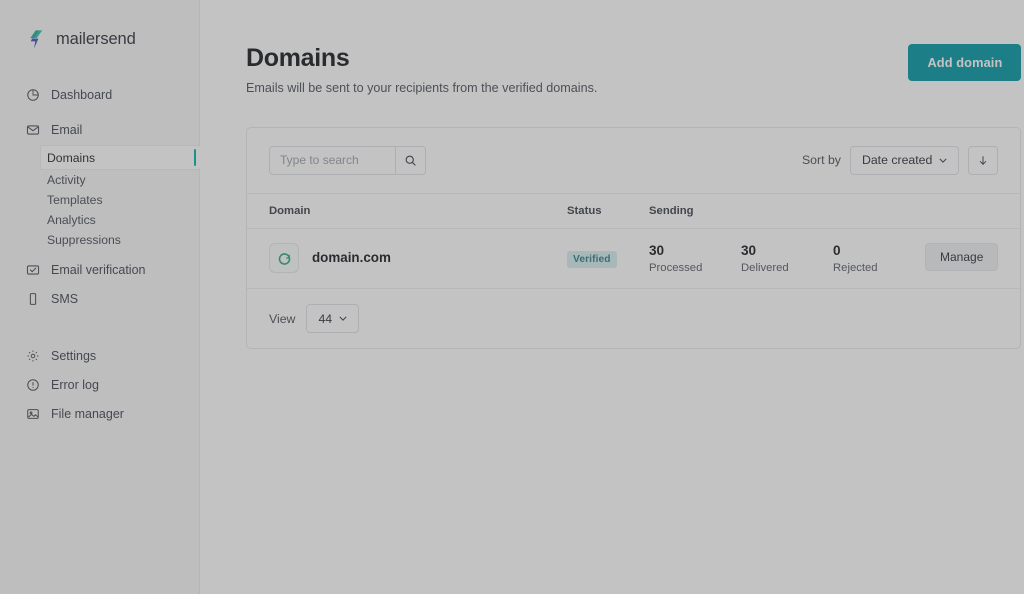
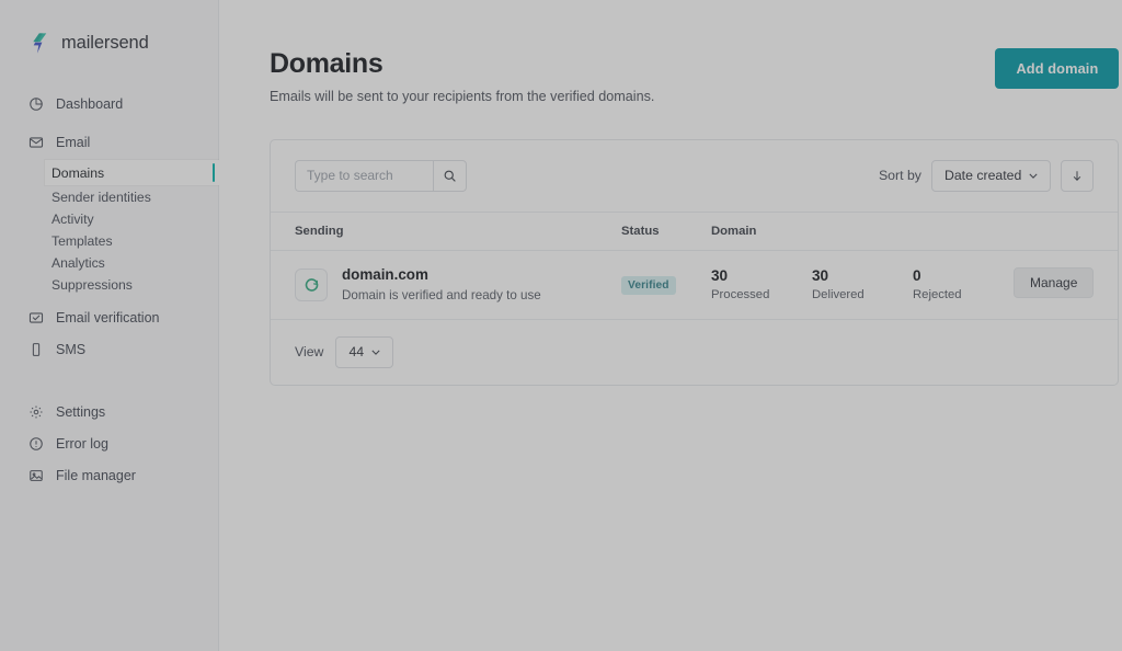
  mailersend
  Dashboard
  Email
  Domains
+ Sender identities
  Activity
  Templates
  Analytics
  Suppressions
  Email verification
  SMS
  Settings
  Error log
  File manager
  Domains
  Emails will be sent to your recipients from the verified domains.
  Add domain
  Type to search
  Sort by
  Date created
- Domain
+ Sending
  Status
- Sending
+ Domain
  domain.com
+ Domain is verified and ready to use
  Verified
  30
  Processed
  30
  Delivered
  0
  Rejected
  Manage
  View
  44
